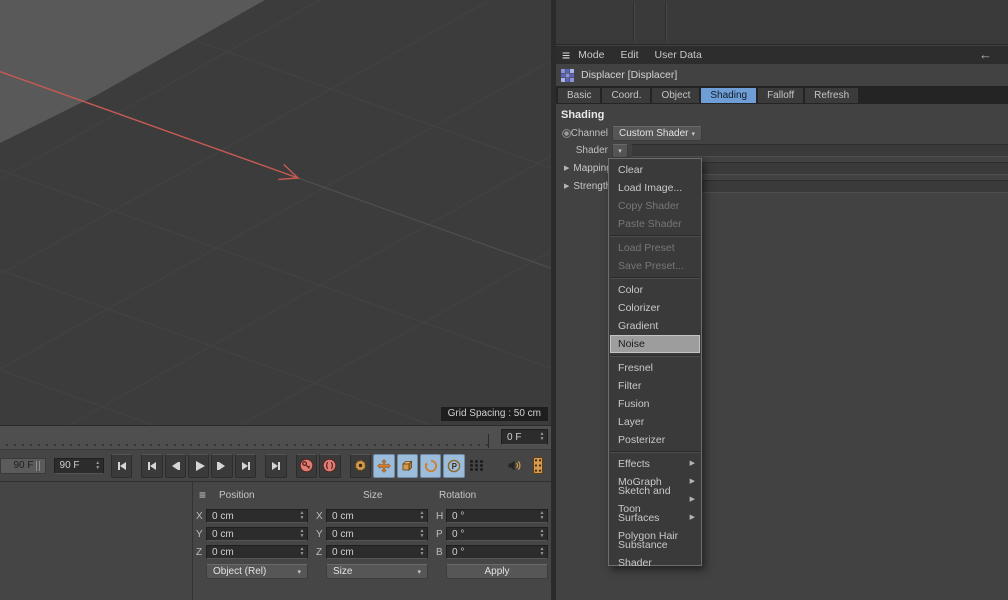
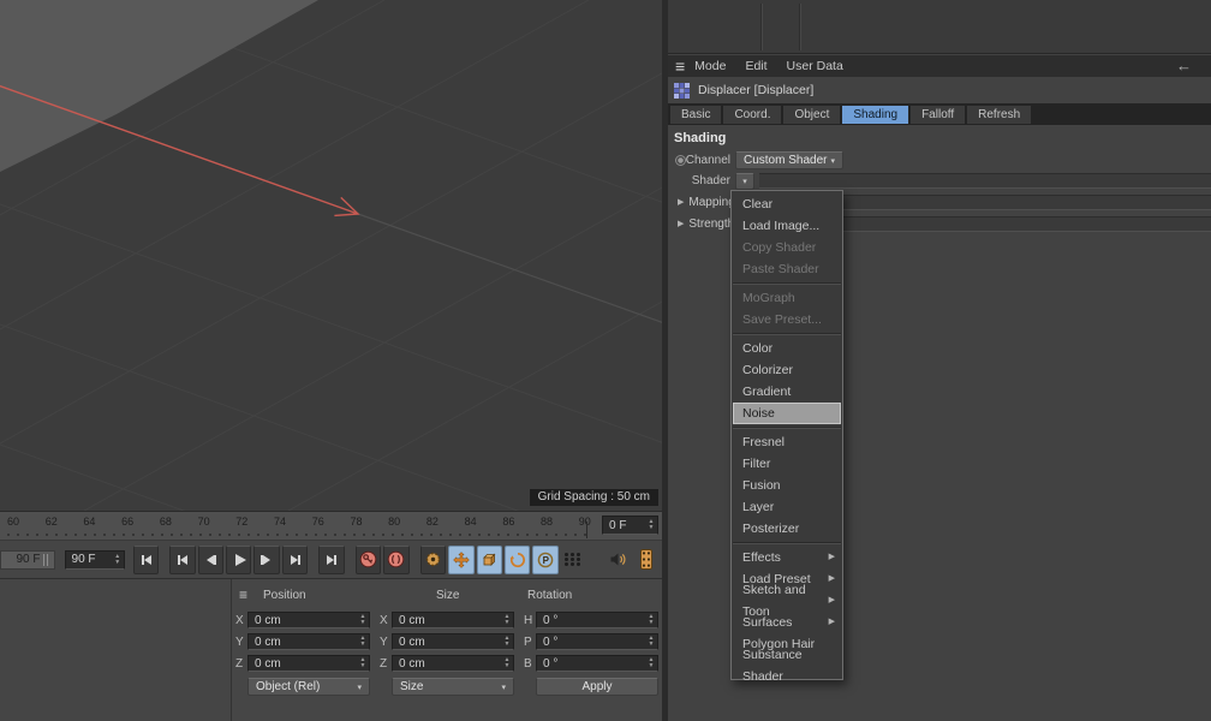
  Grid Spacing : 50 cm
+ 60
+ 62
+ 64
+ 66
+ 68
+ 70
+ 72
+ 74
+ 76
+ 78
+ 80
+ 82
+ 84
+ 86
+ 88
+ 90
  0 F
  90 F
  90 F
  P
  ≡
  Position
  Size
  Rotation
  X
  0 cm
  X
  0 cm
  H
  0 °
  Y
  0 cm
  Y
  0 cm
  P
  0 °
  Z
  0 cm
  Z
  0 cm
  B
  0 °
  Object (Rel)
  Size
  Apply
  ≡
  Mode
  Edit
  User Data
  ←
  Displacer [Displacer]
  Basic
  Coord.
  Object
  Shading
  Falloff
  Refresh
  Shading
  Channel
  Custom Shader
  Shader
  Mappin
  Strengt
  Clear
  Load Image...
  Copy Shader
  Paste Shader
- Load Preset
+ MoGraph
  Save Preset...
  Color
  Colorizer
  Gradient
  Noise
  Fresnel
  Filter
  Fusion
  Layer
  Posterizer
  Effects
- MoGraph
+ Load Preset
  Sketch and Toon
  Surfaces
  Polygon Hair
  Substance Shader
